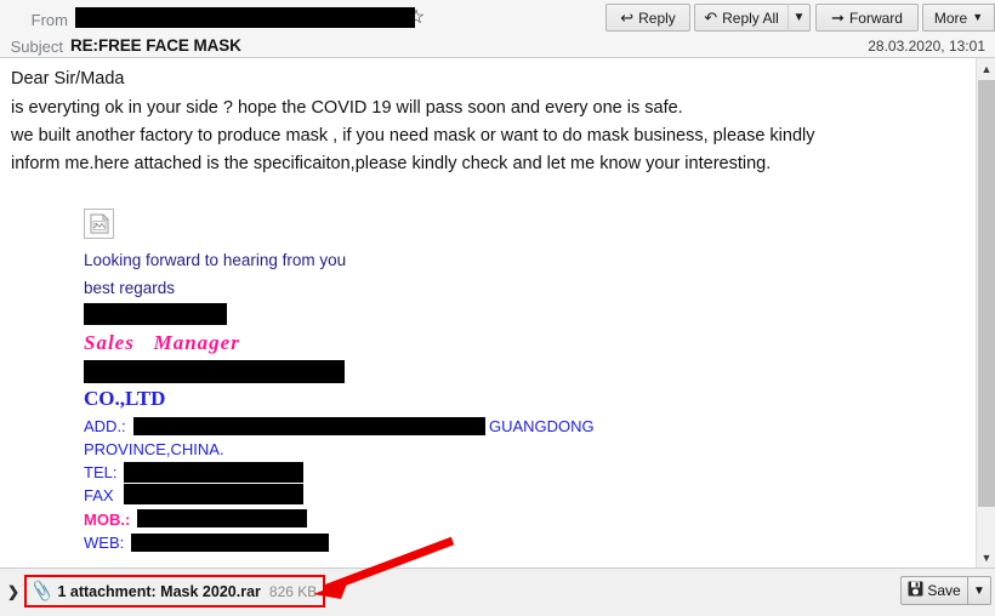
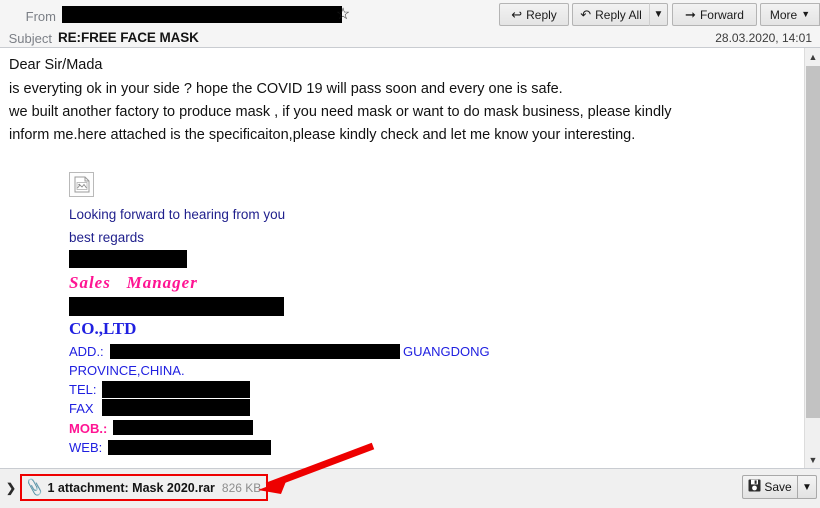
  From
  ☆
  Subject
  RE:FREE FACE MASK
- 28.03.2020, 13:01
+ 28.03.2020, 14:01
  ↩
  Reply
  ↶
  Reply All
  ▼
  ➞
  Forward
  More
  ▼
  Dear Sir/Mada
  is everyting ok in your side ? hope the COVID 19 will pass soon and every one is safe.
  we built another factory to produce mask , if you need mask or want to do mask business, please kindly
  inform me.here attached is the specificaiton,please kindly check and let me know your interesting.
  Looking forward to hearing from you
  best regards
  Sales Manager
  CO.,LTD
  ADD.:
  GUANGDONG
  PROVINCE,CHINA.
  TEL:
  FAX
  MOB.:
  WEB:
  ▲
  ▼
  ❯
  1 attachment: Mask 2020.rar
  826 KB
  Save
  ▼
